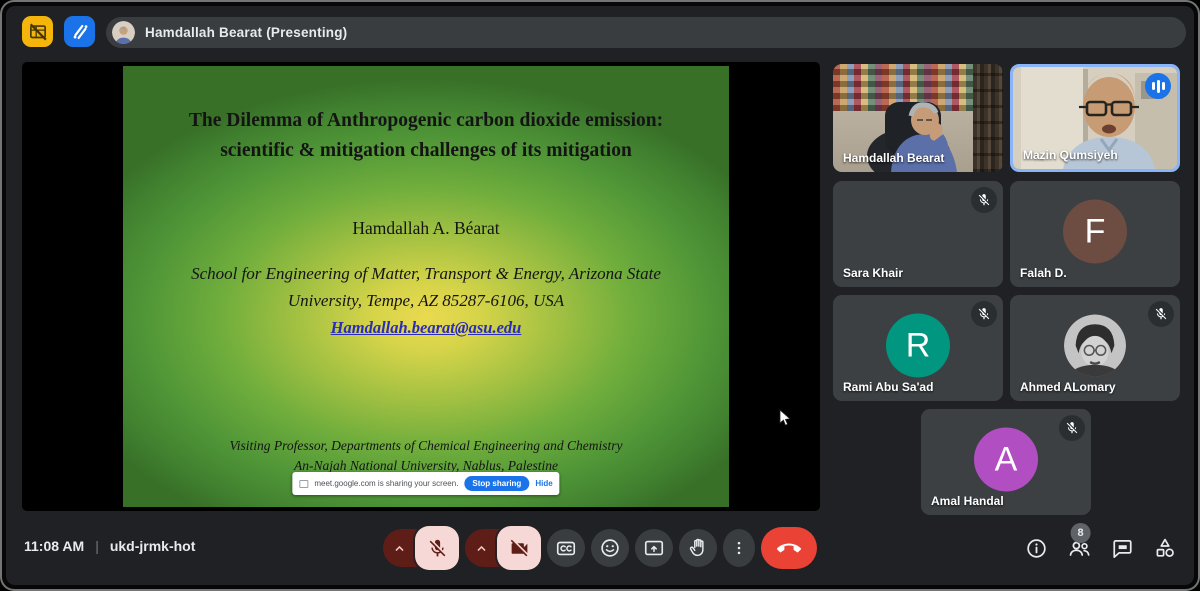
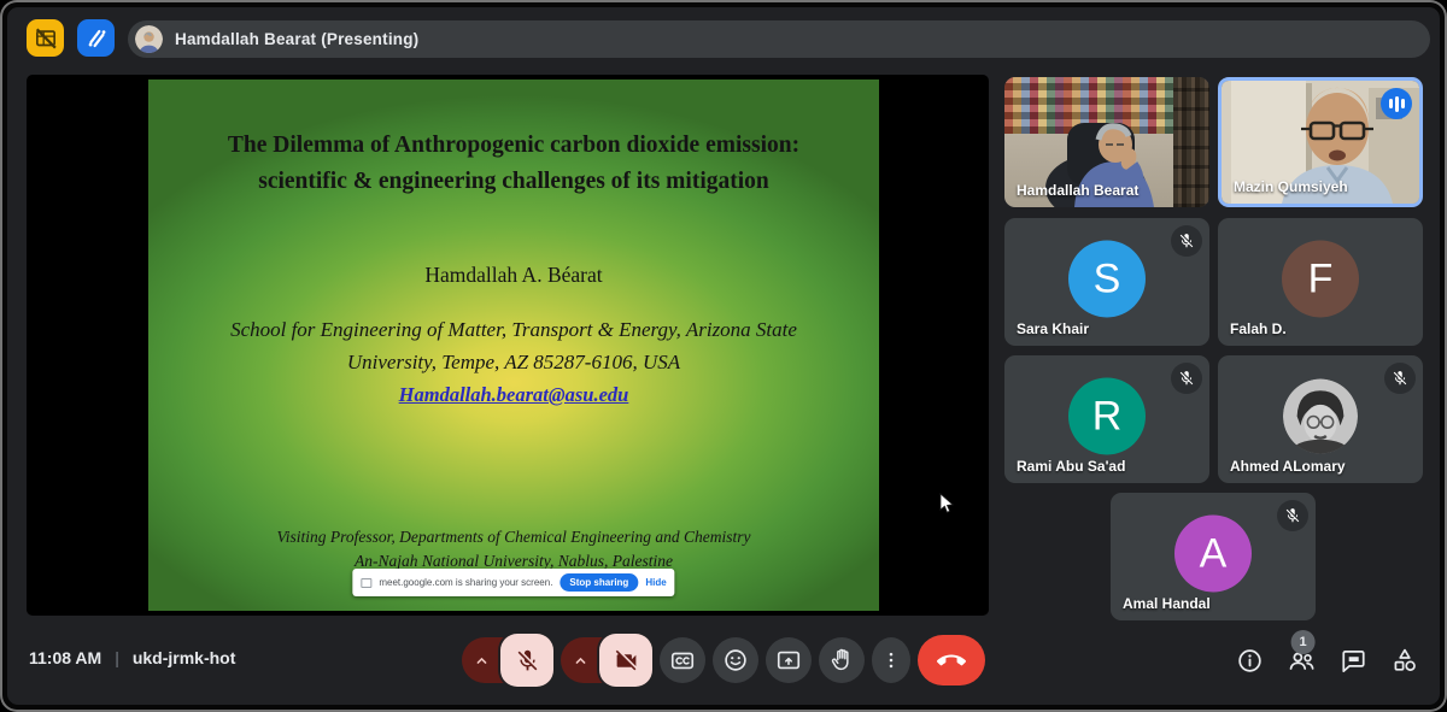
  Hamdallah Bearat (Presenting)
  The Dilemma of Anthropogenic carbon dioxide emission:
- scientific & mitigation challenges of its mitigation
+ scientific & engineering challenges of its mitigation
  Hamdallah A. Béarat
  School for Engineering of Matter, Transport & Energy, Arizona State
  University, Tempe, AZ 85287-6106, USA
  Hamdallah.bearat@asu.edu
  Visiting Professor, Departments of Chemical Engineering and Chemistry
  An-Najah National University, Nablus, Palestine
  meet.google.com is sharing your screen.
  Stop sharing
  Hide
  Hamdallah Bearat
  Mazin Qumsiyeh
+ S
  Sara Khair
  F
  Falah D.
  R
  Rami Abu Sa'ad
  Ahmed ALomary
  A
  Amal Handal
  11:08 AM
  |
  ukd-jrmk-hot
- 8
+ 1
